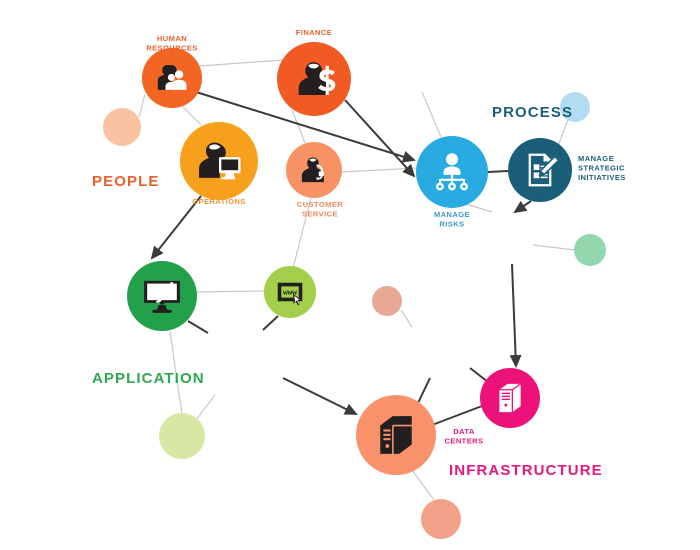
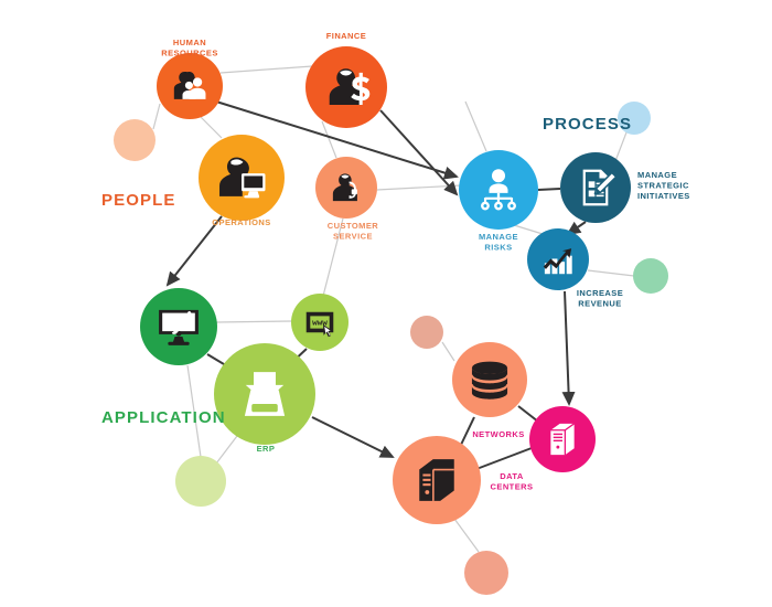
  HUMAN RESOURCES
  FINANCE
  OPERATIONS
  CUSTOMER SERVICE
  MANAGE RISKS
  MANAGE STRATEGIC INITIATIVES
+ INCREASE REVENUE
+ ERP
+ NETWORKS
  DATA CENTERS
  PEOPLE
  PROCESS
  APPLICATION
- INFRASTRUCTURE
